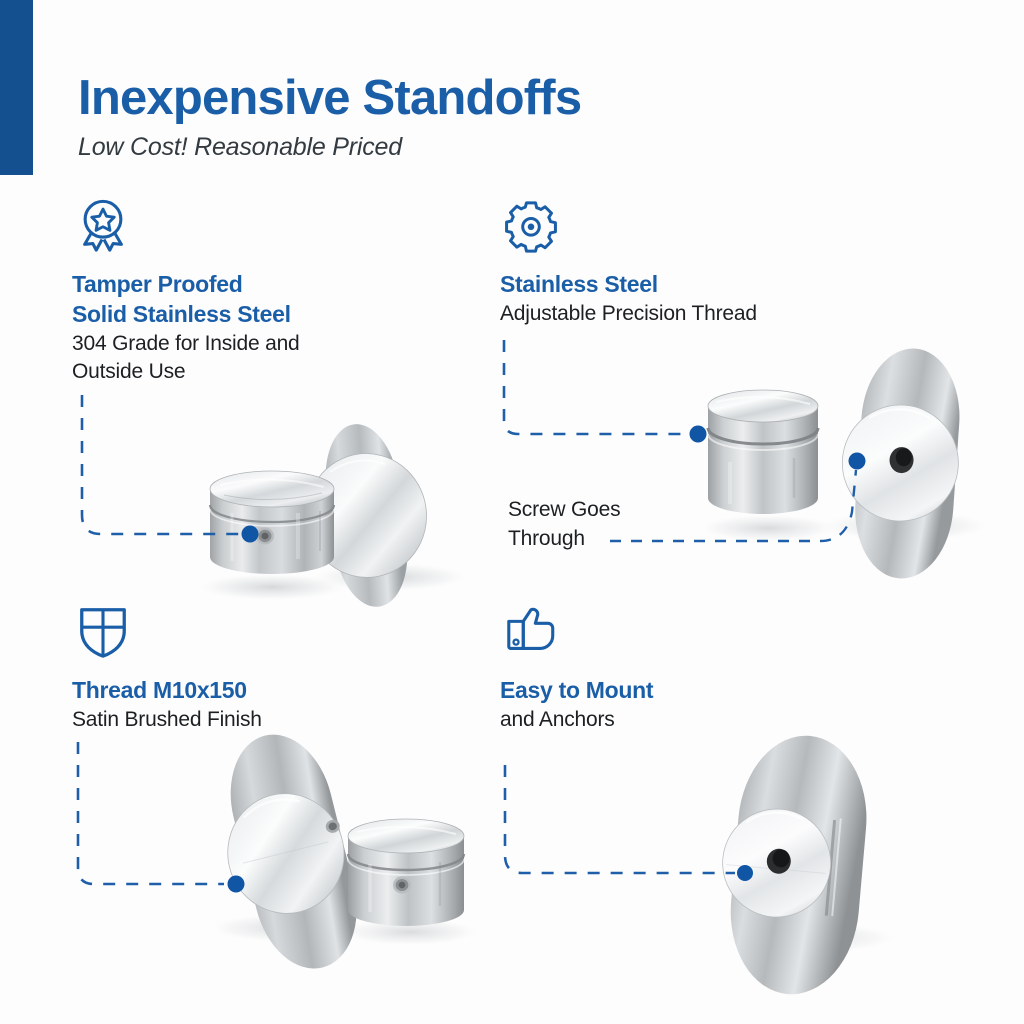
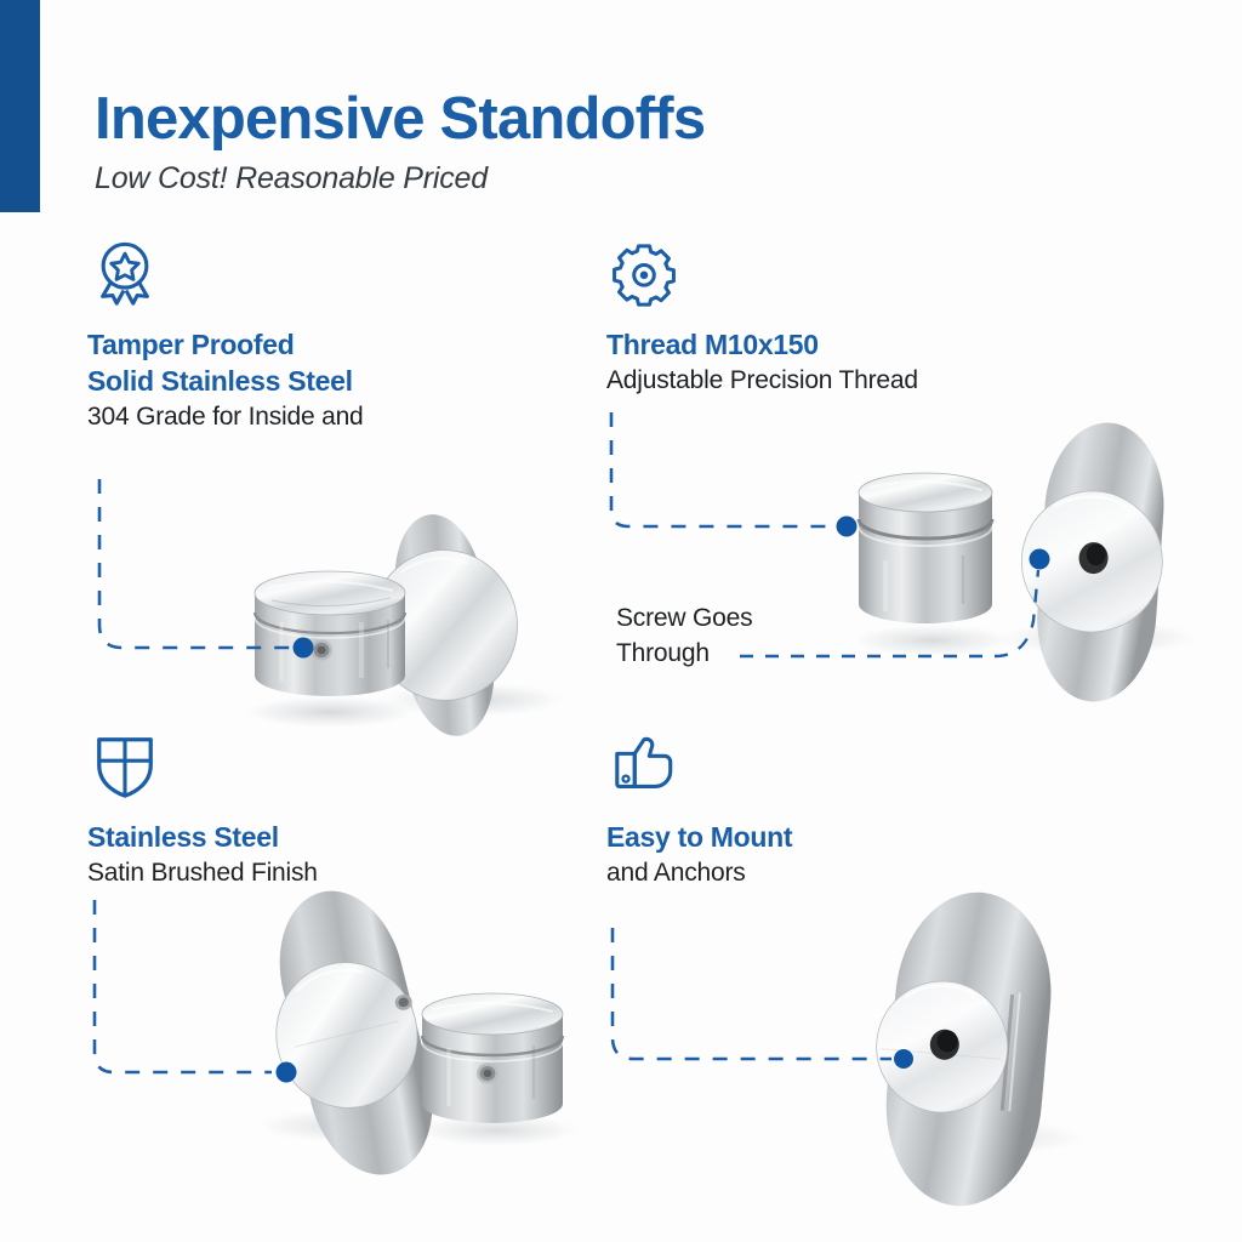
  Inexpensive Standoffs
  Low Cost! Reasonable Priced
  Tamper Proofed
  Solid Stainless Steel
  304 Grade for Inside and
- Outside Use
- Stainless Steel
+ Thread M10x150
  Adjustable Precision Thread
- Thread M10x150
+ Stainless Steel
  Satin Brushed Finish
  Easy to Mount
  and Anchors
  Screw Goes
  Through
